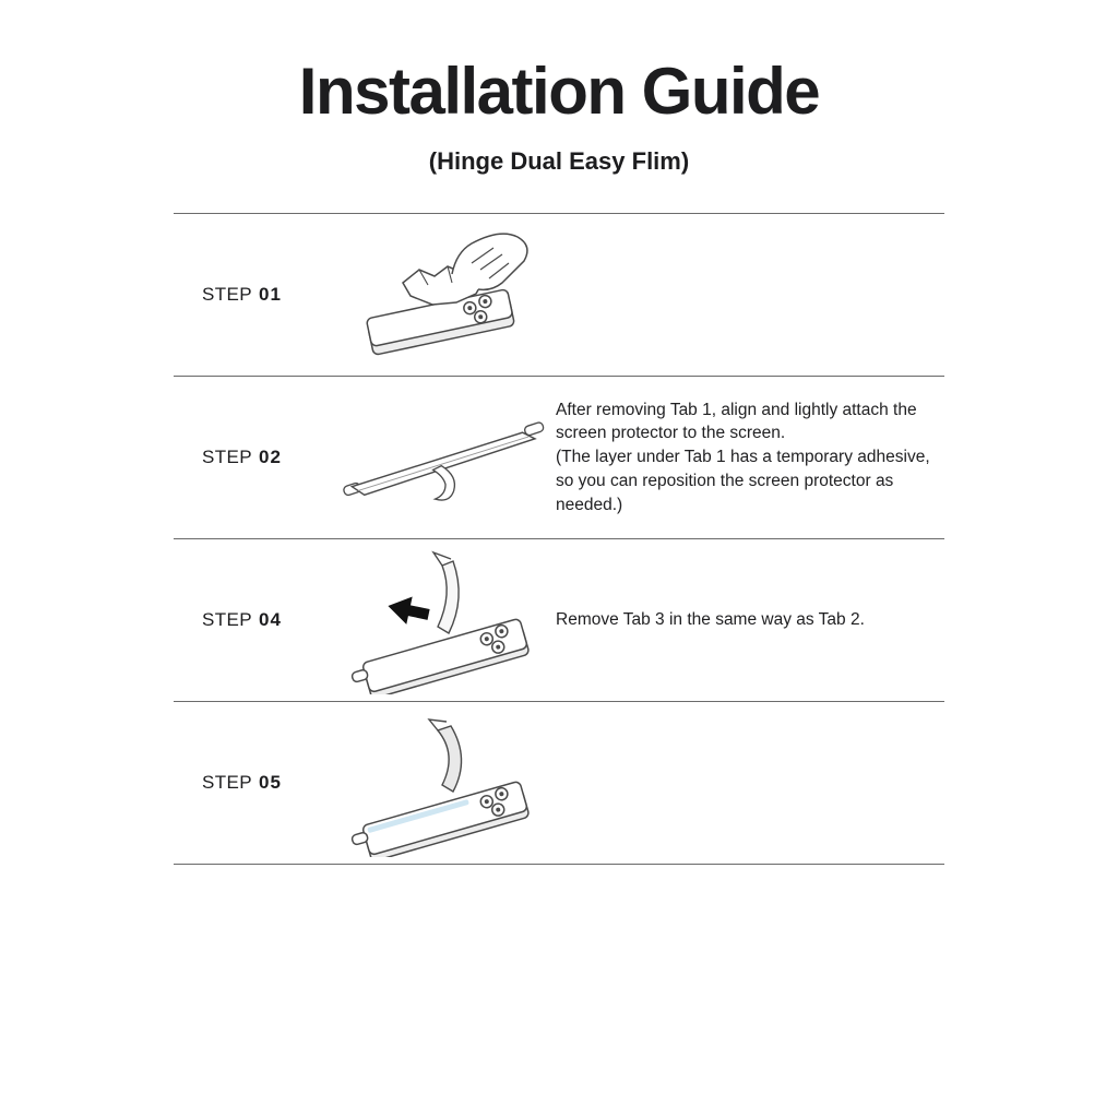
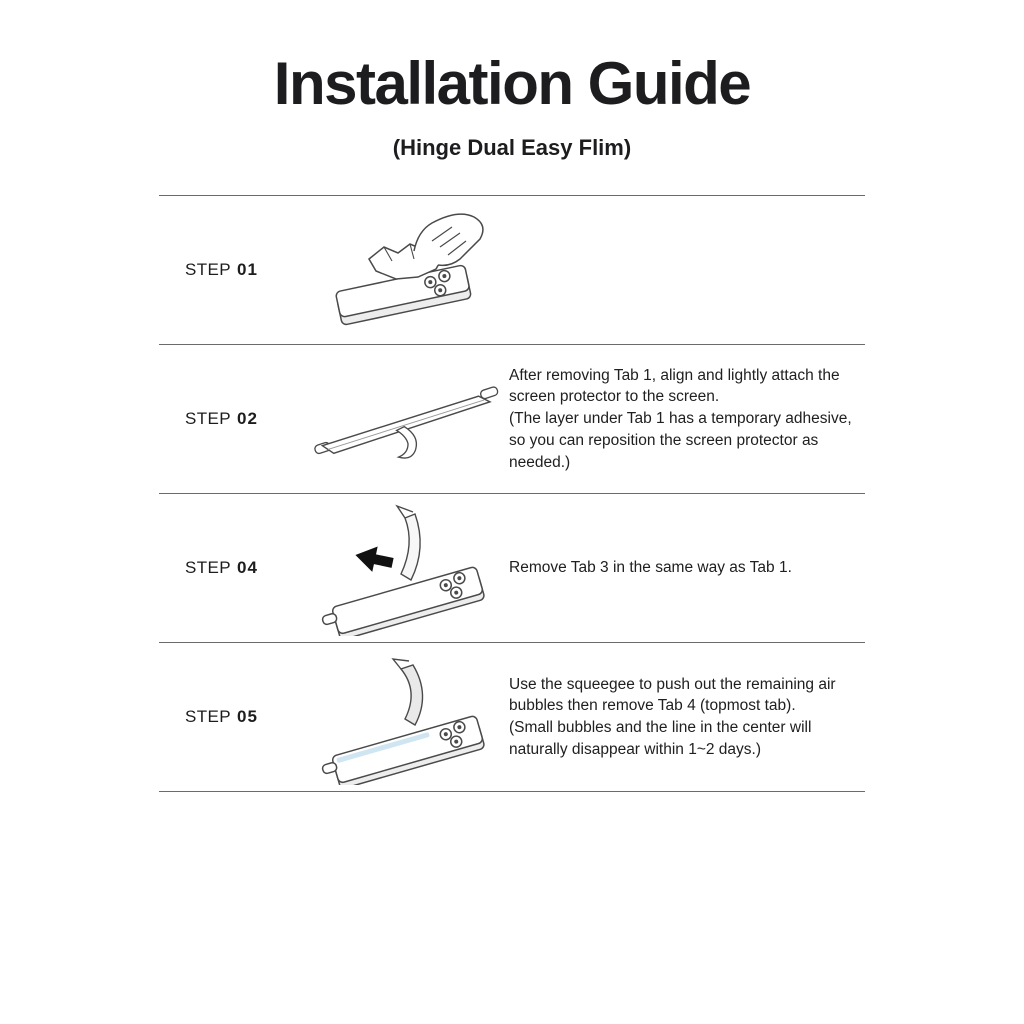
  Installation Guide
  (Hinge Dual Easy Flim)
  STEP 01
  STEP 02
  After removing Tab 1, align and lightly attach the screen protector to the screen.
  (The layer under Tab 1 has a temporary adhesive, so you can reposition the screen protector as needed.)
  STEP 04
- Remove Tab 3 in the same way as Tab 2.
+ Remove Tab 3 in the same way as Tab 1.
  STEP 05
+ Use the squeegee to push out the remaining air bubbles then remove Tab 4 (topmost tab).
+ (Small bubbles and the line in the center will naturally disappear within 1~2 days.)
